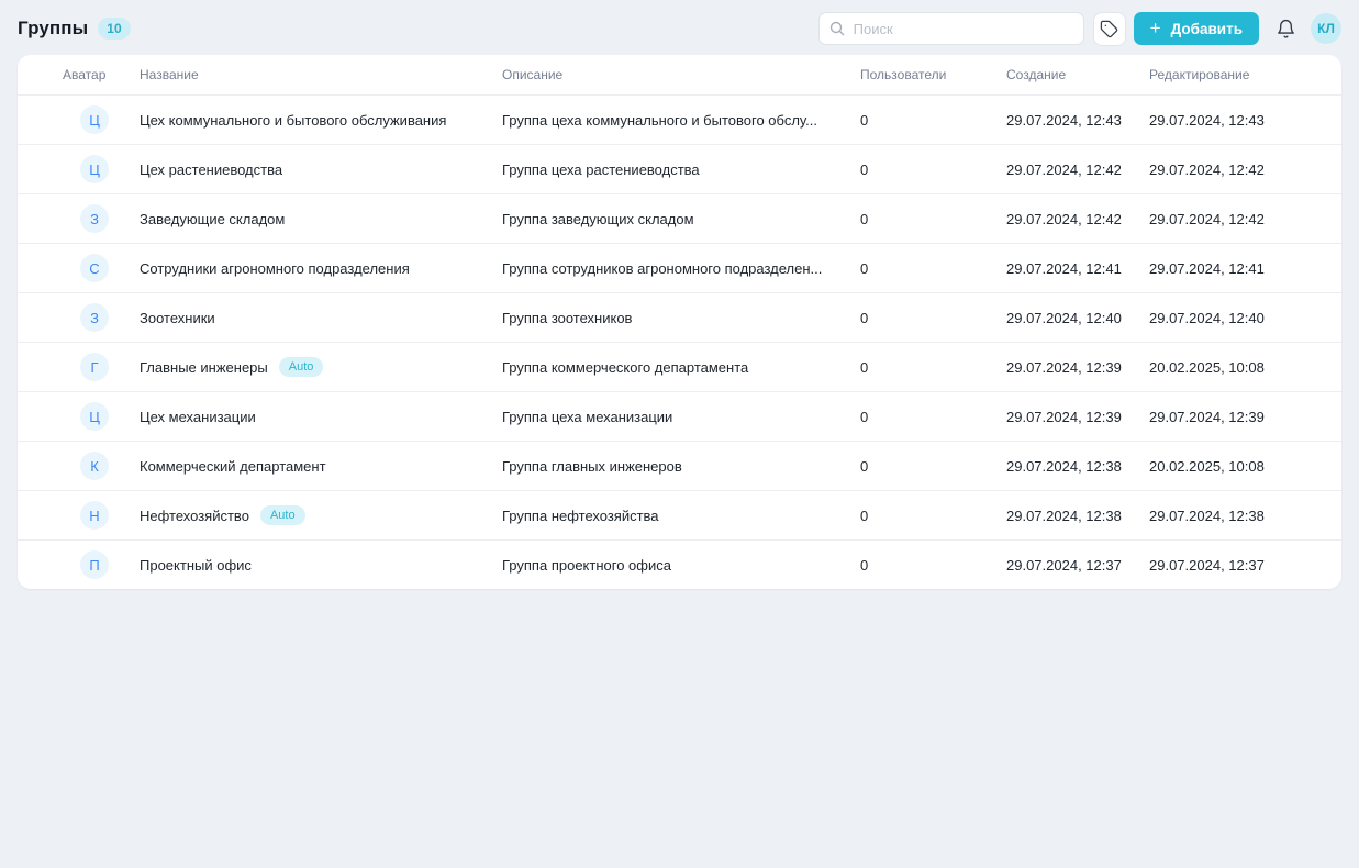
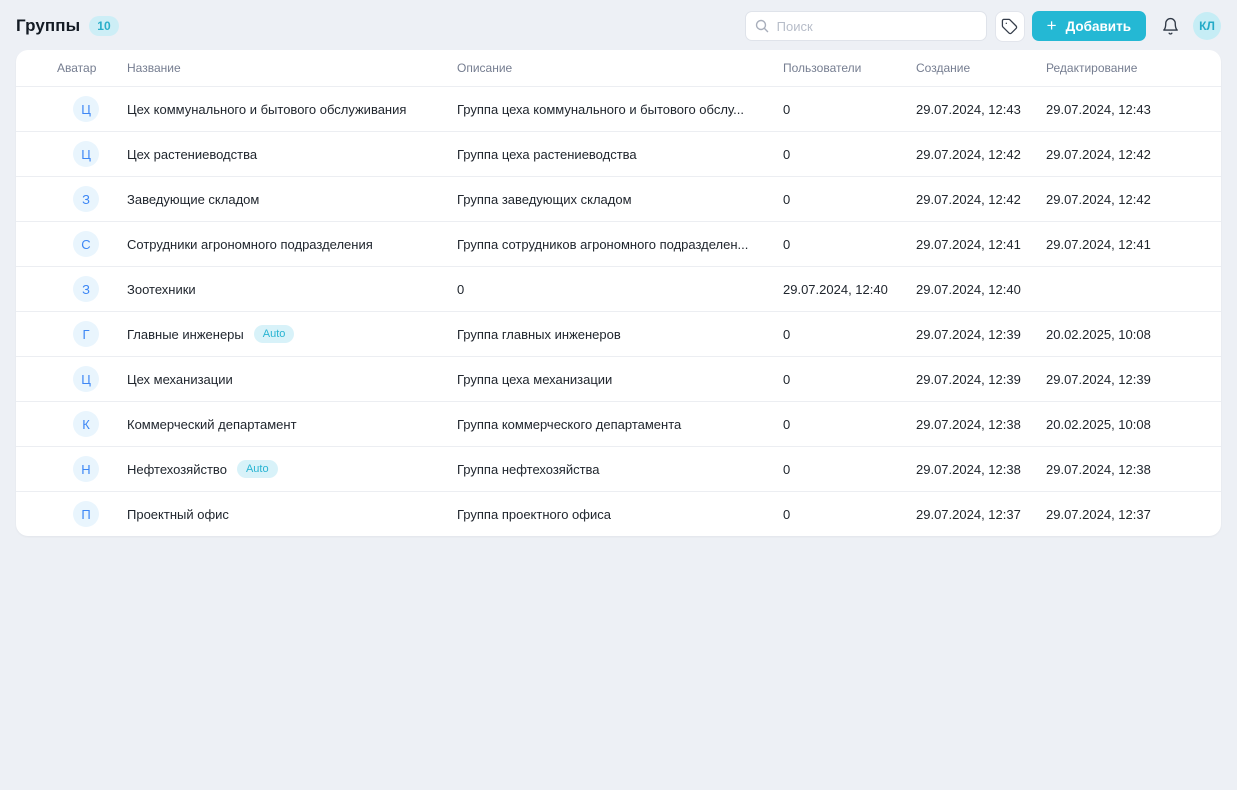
  Группы
  10
  Поиск
  +
  Добавить
  КЛ
  Аватар
  Название
  Описание
  Пользователи
  Создание
  Редактирование
  Ц
  Цех коммунального и бытового обслуживания
  Группа цеха коммунального и бытового обслу...
  0
  29.07.2024, 12:43
  29.07.2024, 12:43
  Ц
  Цех растениеводства
  Группа цеха растениеводства
  0
  29.07.2024, 12:42
  29.07.2024, 12:42
  З
  Заведующие складом
  Группа заведующих складом
  0
  29.07.2024, 12:42
  29.07.2024, 12:42
  С
  Сотрудники агрономного подразделения
  Группа сотрудников агрономного подразделен...
  0
  29.07.2024, 12:41
  29.07.2024, 12:41
  З
  Зоотехники
- Группа зоотехников
  0
  29.07.2024, 12:40
  29.07.2024, 12:40
  Г
  Главные инженеры
  Auto
- Группа коммерческого департамента
+ Группа главных инженеров
  0
  29.07.2024, 12:39
  20.02.2025, 10:08
  Ц
  Цех механизации
  Группа цеха механизации
  0
  29.07.2024, 12:39
  29.07.2024, 12:39
  К
  Коммерческий департамент
- Группа главных инженеров
+ Группа коммерческого департамента
  0
  29.07.2024, 12:38
  20.02.2025, 10:08
  Н
  Нефтехозяйство
  Auto
  Группа нефтехозяйства
  0
  29.07.2024, 12:38
  29.07.2024, 12:38
  П
  Проектный офис
  Группа проектного офиса
  0
  29.07.2024, 12:37
  29.07.2024, 12:37
